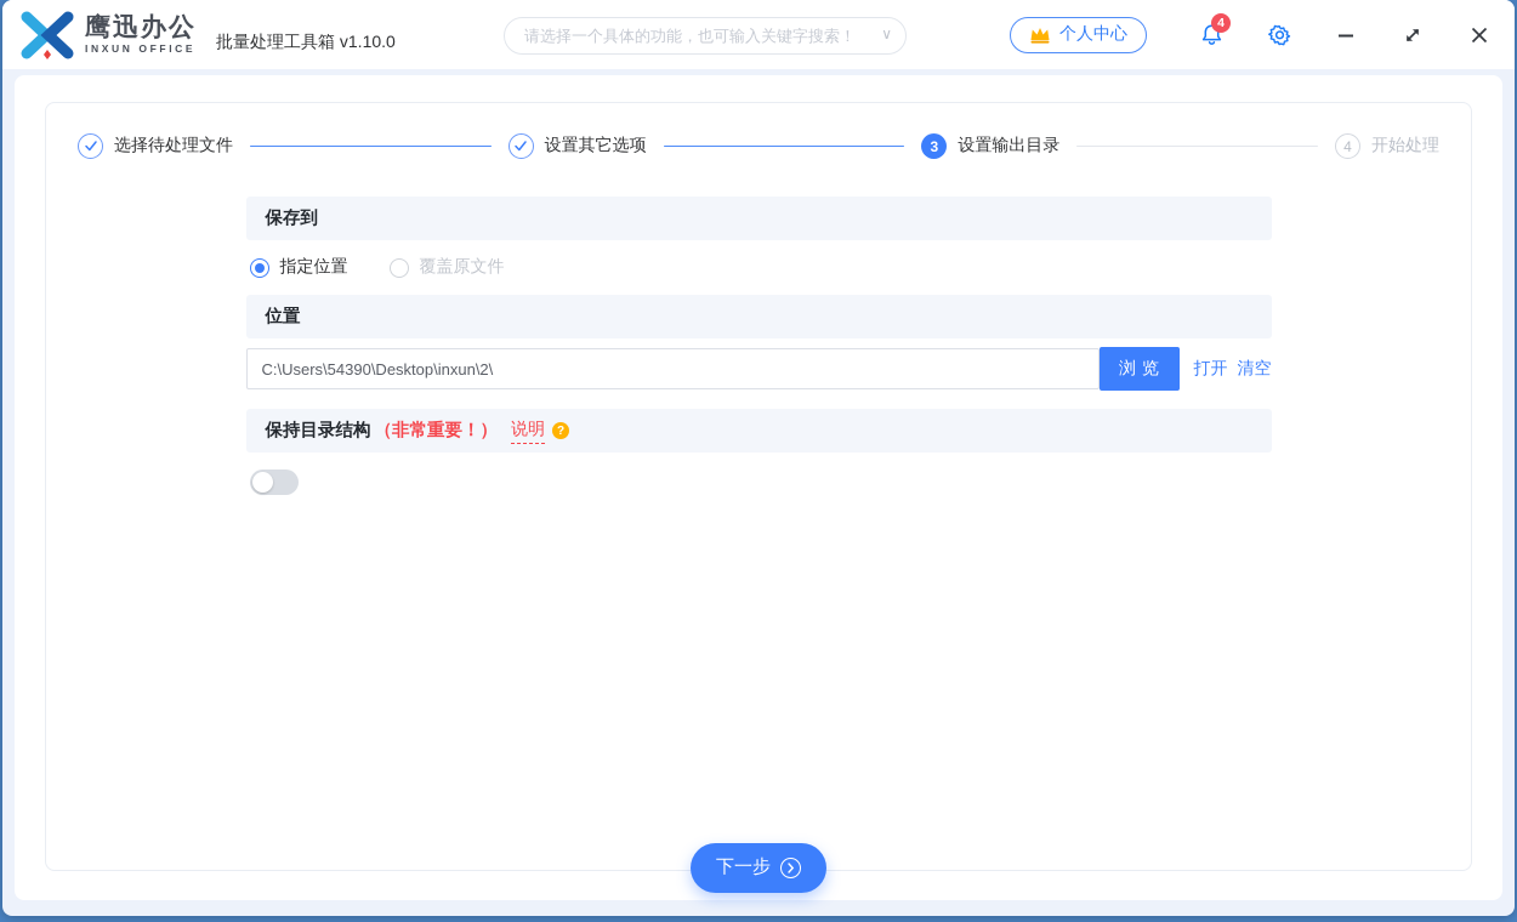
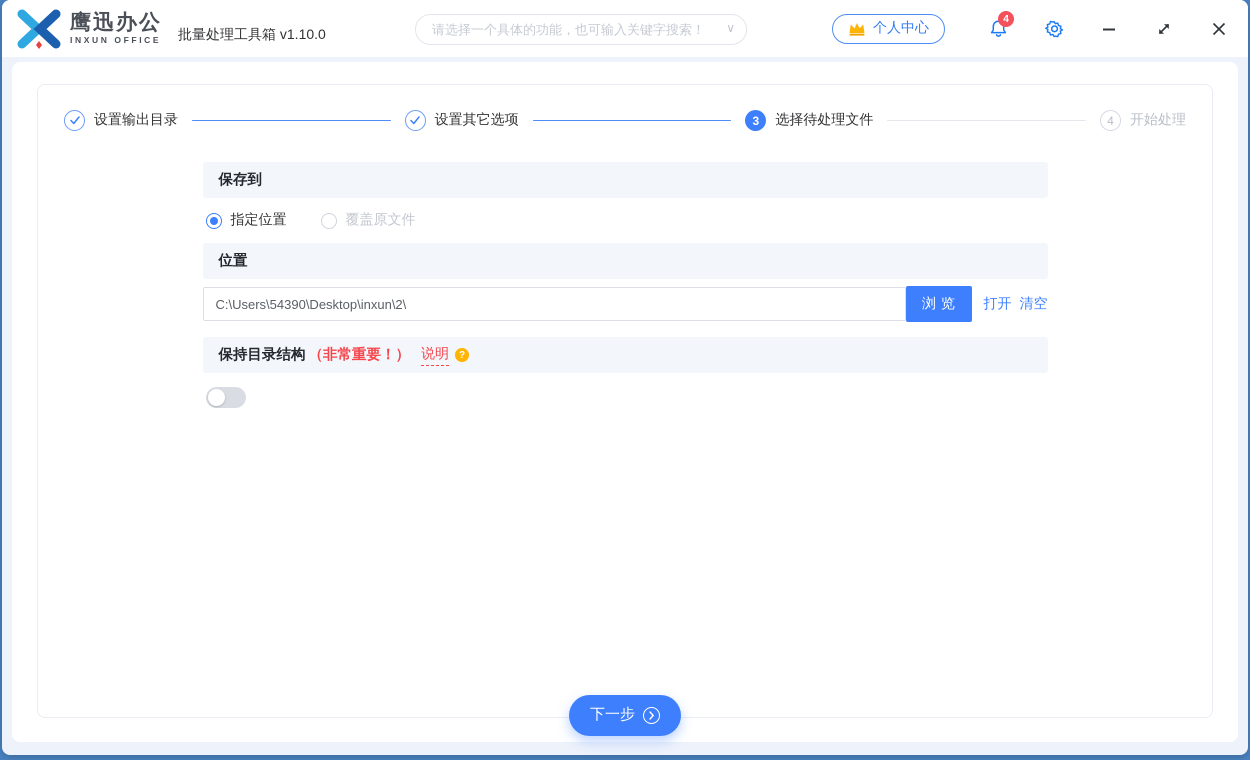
  鹰迅办公
  INXUN OFFICE
  批量处理工具箱 v1.10.0
  请选择一个具体的功能，也可输入关键字搜索！
  ∨
  个人中心
  4
- 选择待处理文件
+ 设置输出目录
  设置其它选项
  3
- 设置输出目录
+ 选择待处理文件
  4
  开始处理
  保存到
  指定位置
  覆盖原文件
  位置
  C:\Users\54390\Desktop\inxun\2\
  浏览
  打开
  清空
  保持目录结构
  （非常重要！）
  说明
  ?
  下一步
